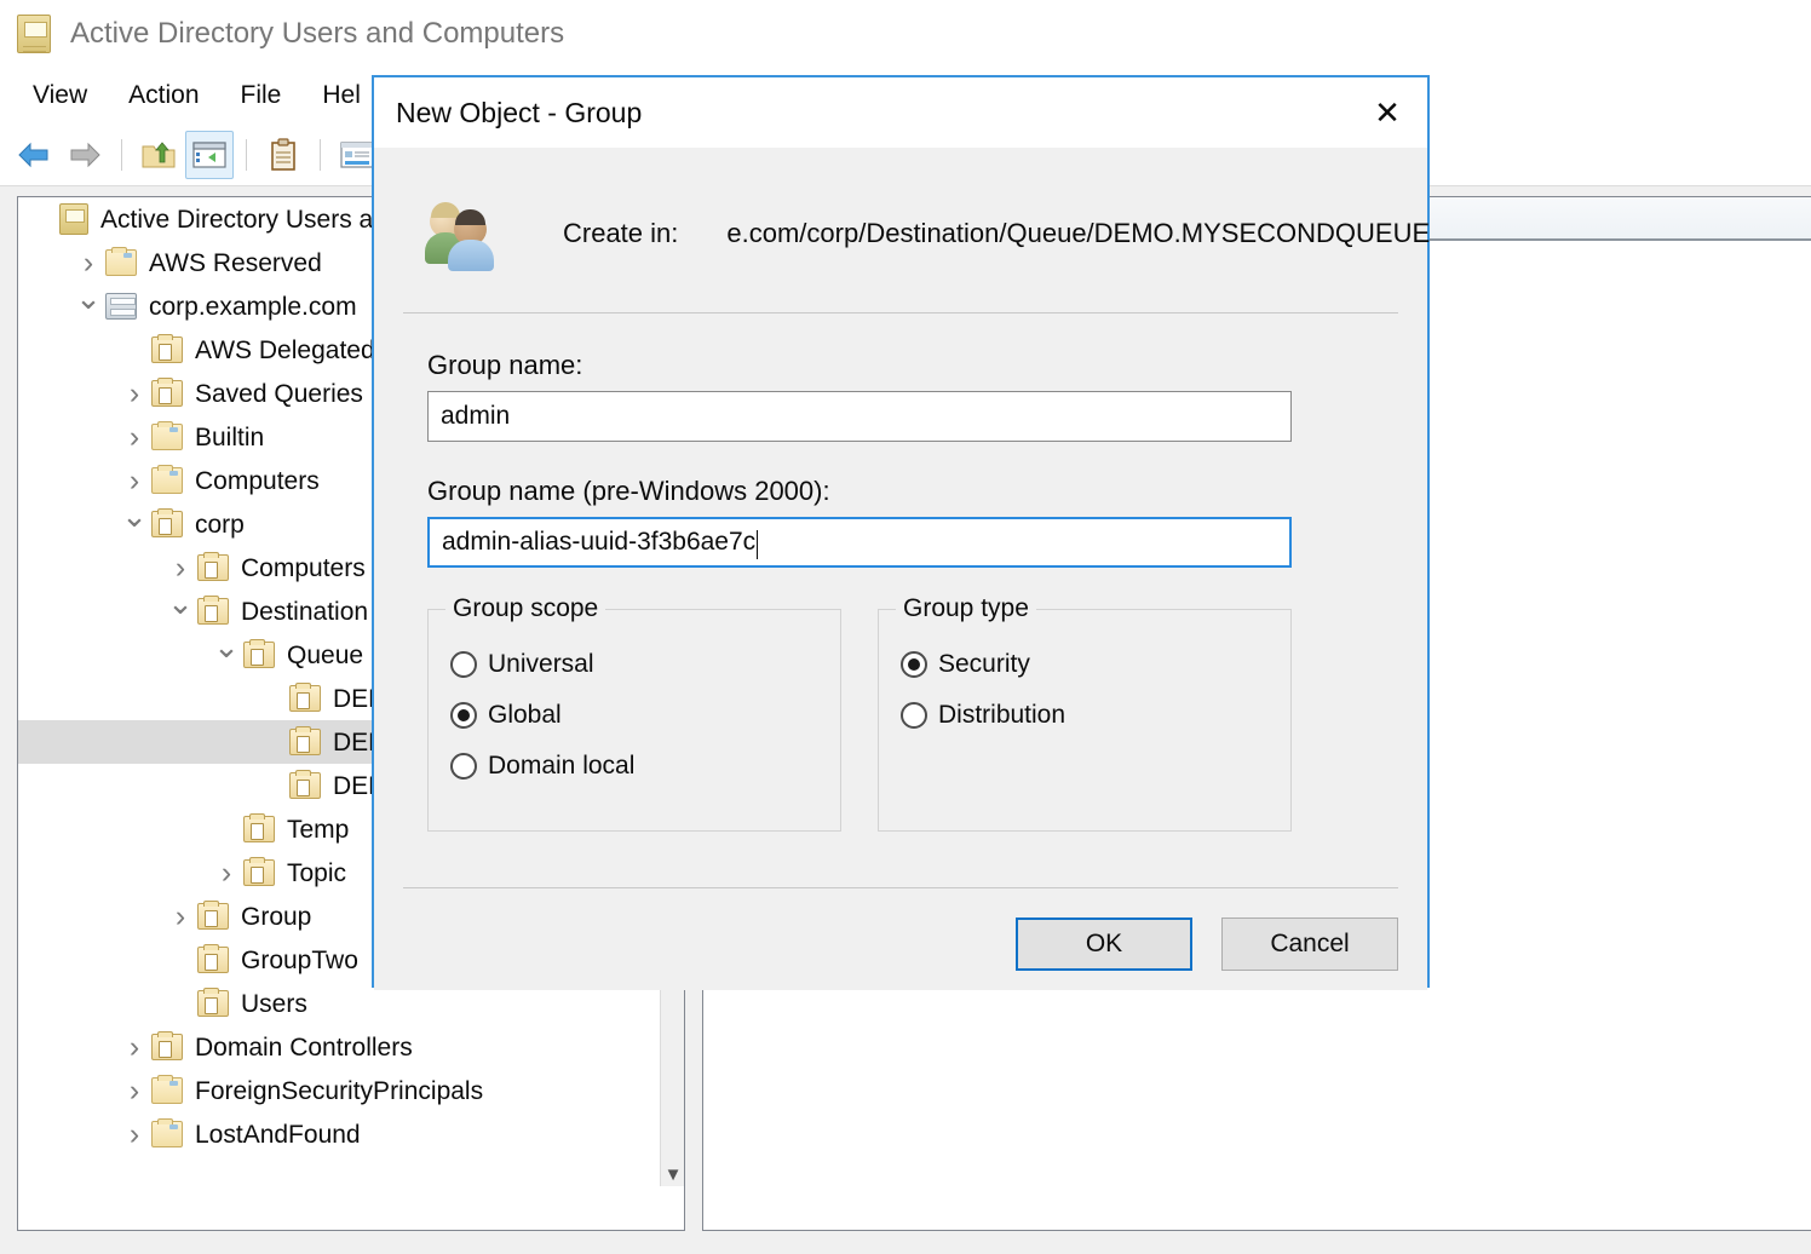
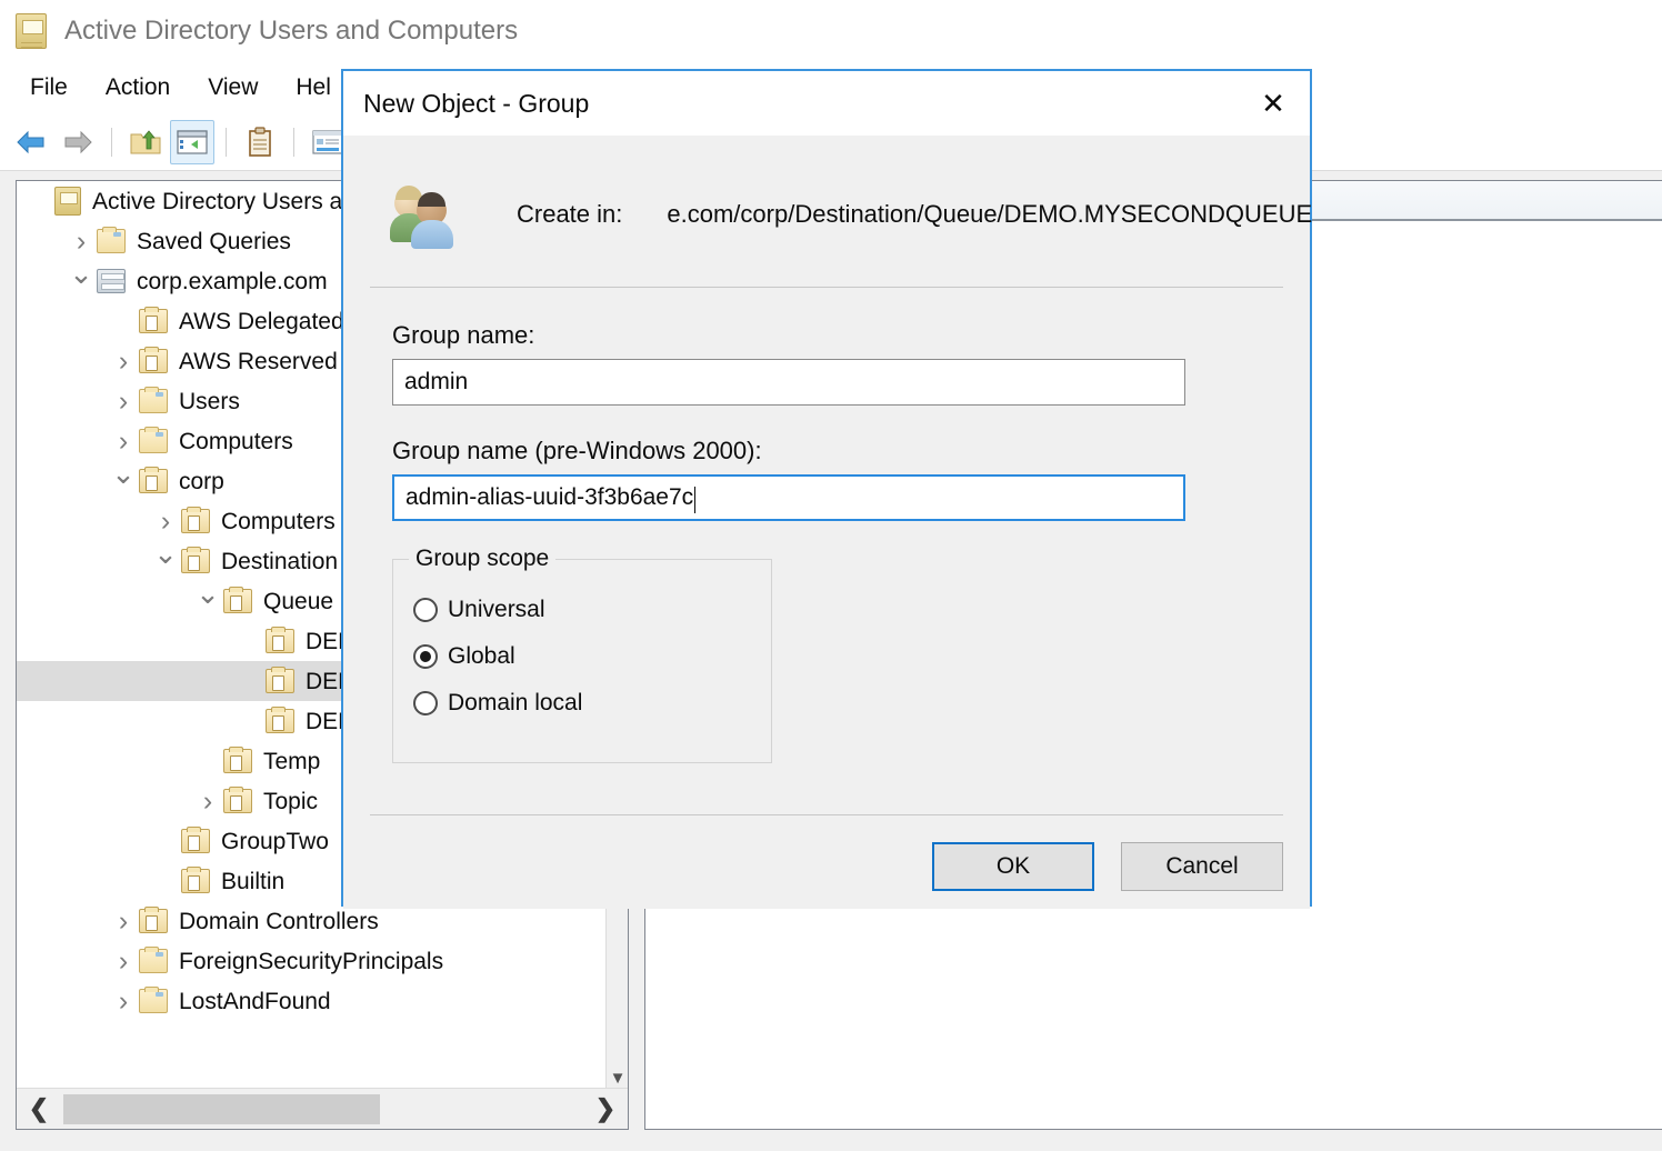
  Active Directory Users and Computers
- View
+ File
  Action
- File
+ View
  Hel
- AWS Reserved
+ Saved Queries
  corp.example.com
  AWS Delegated
- Saved Queries
+ AWS Reserved
- Builtin
+ Users
  Computers
  corp
  Computers
  Destination
  Queue
  Temp
  Topic
- Group
  GroupTwo
- Users
+ Builtin
  Domain Controllers
  ForeignSecurityPrincipals
  LostAndFound
  ▼
+ ❮
+ ❯
  New Object - Group
  ✕
  Create in:
  e.com/corp/Destination/Queue/DEMO.MYSECONDQUEUE
  Group name:
  admin
  Group name (pre-Windows 2000):
  admin-alias-uuid-3f3b6ae7c
  Group scope
  Universal
  Global
  Domain local
- Group type
- Security
- Distribution
  OK
  Cancel
